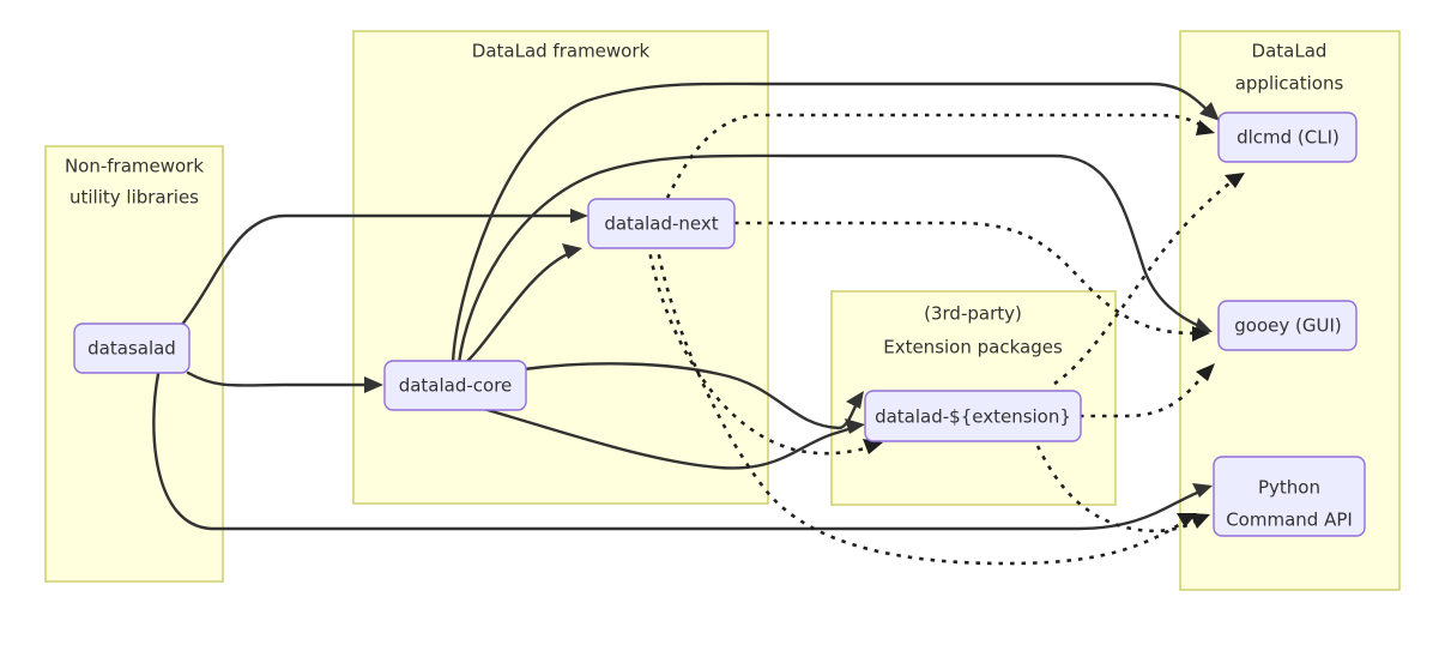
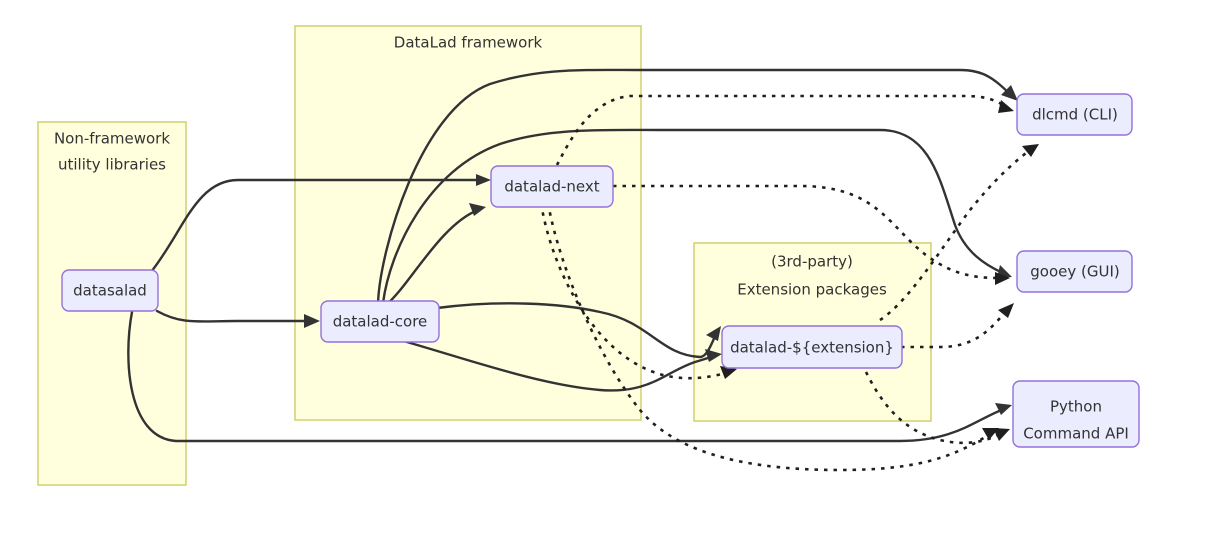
  Non-framework
  utility libraries
  DataLad framework
  (3rd-party)
  Extension packages
- DataLad
- applications
  datasalad
  datalad-next
  datalad-core
  datalad-${extension}
  dlcmd (CLI)
  gooey (GUI)
  Python
  Command API
